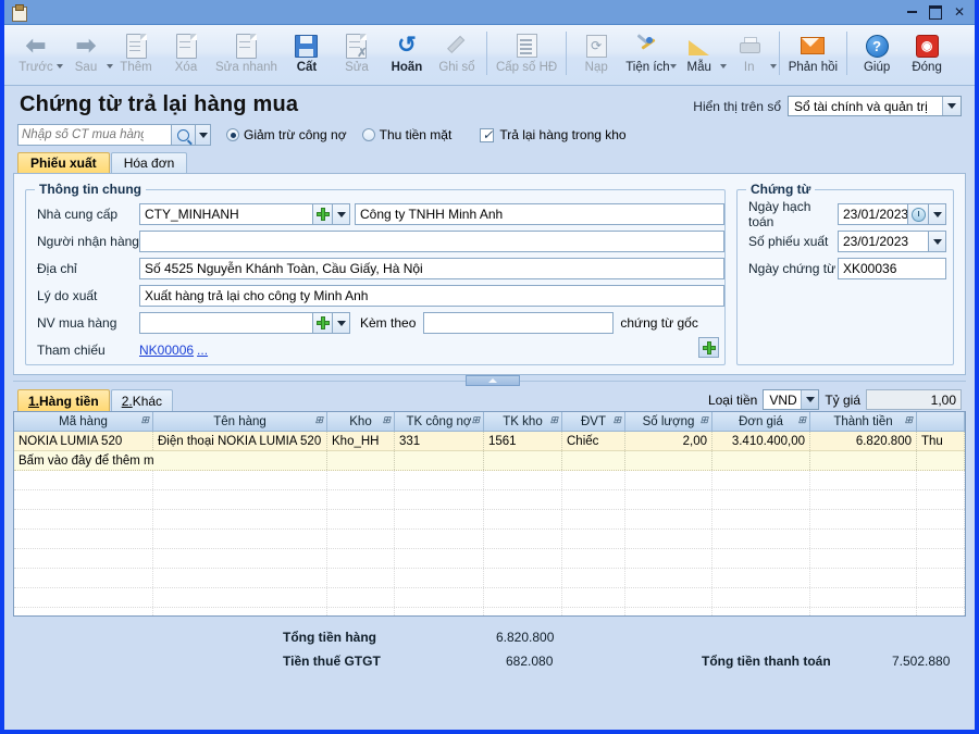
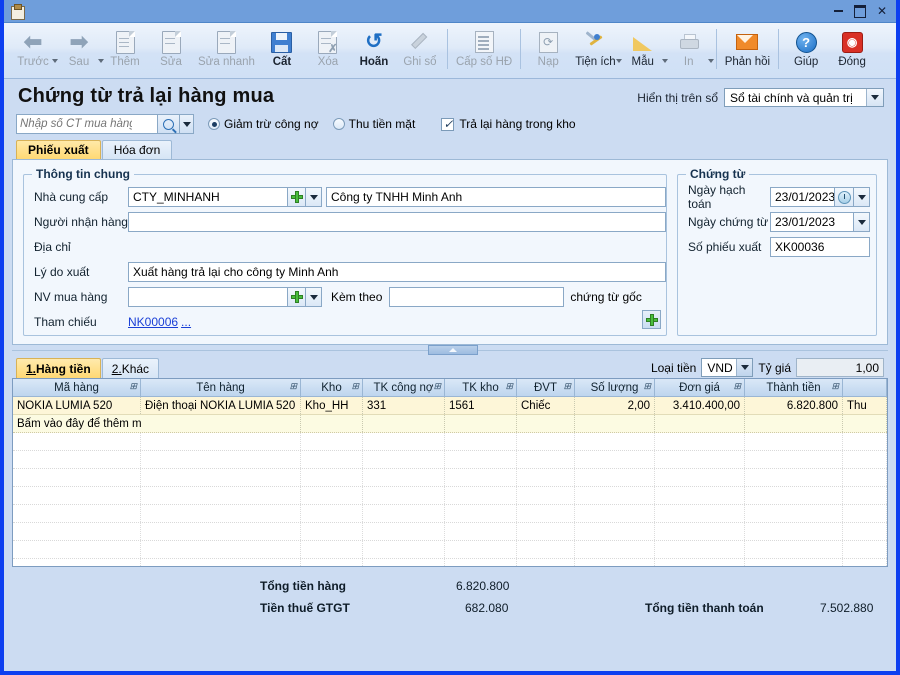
  ✕
  ⬅
  Trước
  ➡
  Sau
  Thêm
- Xóa
+ Sửa
  Sửa nhanh
  Cất
  ✗
- Sửa
+ Xóa
  ↺
  Hoãn
  Ghi sổ
  Cấp số HĐ
  ⟳
  Nạp
  Tiện ích
  Mẫu
  In
  Phản hồi
  ?
  Giúp
  ◉
  Đóng
  Chứng từ trả lại hàng mua
  Hiển thị trên sổ
  Sổ tài chính và quản trị
  Nhập số CT mua hàn
  Giảm trừ công nợ
  Thu tiền mặt
  ✓
  Trả lại hàng trong kho
  Phiếu xuất
  Hóa đơn
  Thông tin chung
  Nhà cung cấp
  CTY_MINHANH
  Công ty TNHH Minh Anh
  Người nhận hàng
  Địa chỉ
- Số 4525 Nguyễn Khánh Toàn, Cầu Giấy, Hà Nội
  Lý do xuất
  Xuất hàng trả lại cho công ty Minh Anh
  NV mua hàng
  Kèm theo
  chứng từ gốc
  Tham chiếu
  NK00006
  ...
  Chứng từ
  Ngày hạch toán
  23/01/2023
- Số phiếu xuất
+ Ngày chứng từ
  23/01/2023
- Ngày chứng từ
+ Số phiếu xuất
  XK00036
  1.
  Hàng tiền
  2.
  Khác
  Loại tiền
  VND
  Tỷ giá
  1,00
  Mã hàng
  ⊞
  Tên hàng
  ⊞
  Kho
  ⊞
  TK công nợ
  ⊞
  TK kho
  ⊞
  ĐVT
  ⊞
  Số lượng
  ⊞
  Đơn giá
  ⊞
  Thành tiền
  ⊞
  NOKIA LUMIA 520
  Điện thoại NOKIA LUMIA 520
  Kho_HH
  331
  1561
  Chiếc
  2,00
  3.410.400,00
  6.820.800
  Thu
  Bấm vào đây để thêm m
  Tổng tiền hàng
  6.820.800
  Tiền thuế GTGT
  682.080
  Tổng tiền thanh toán
  7.502.880
